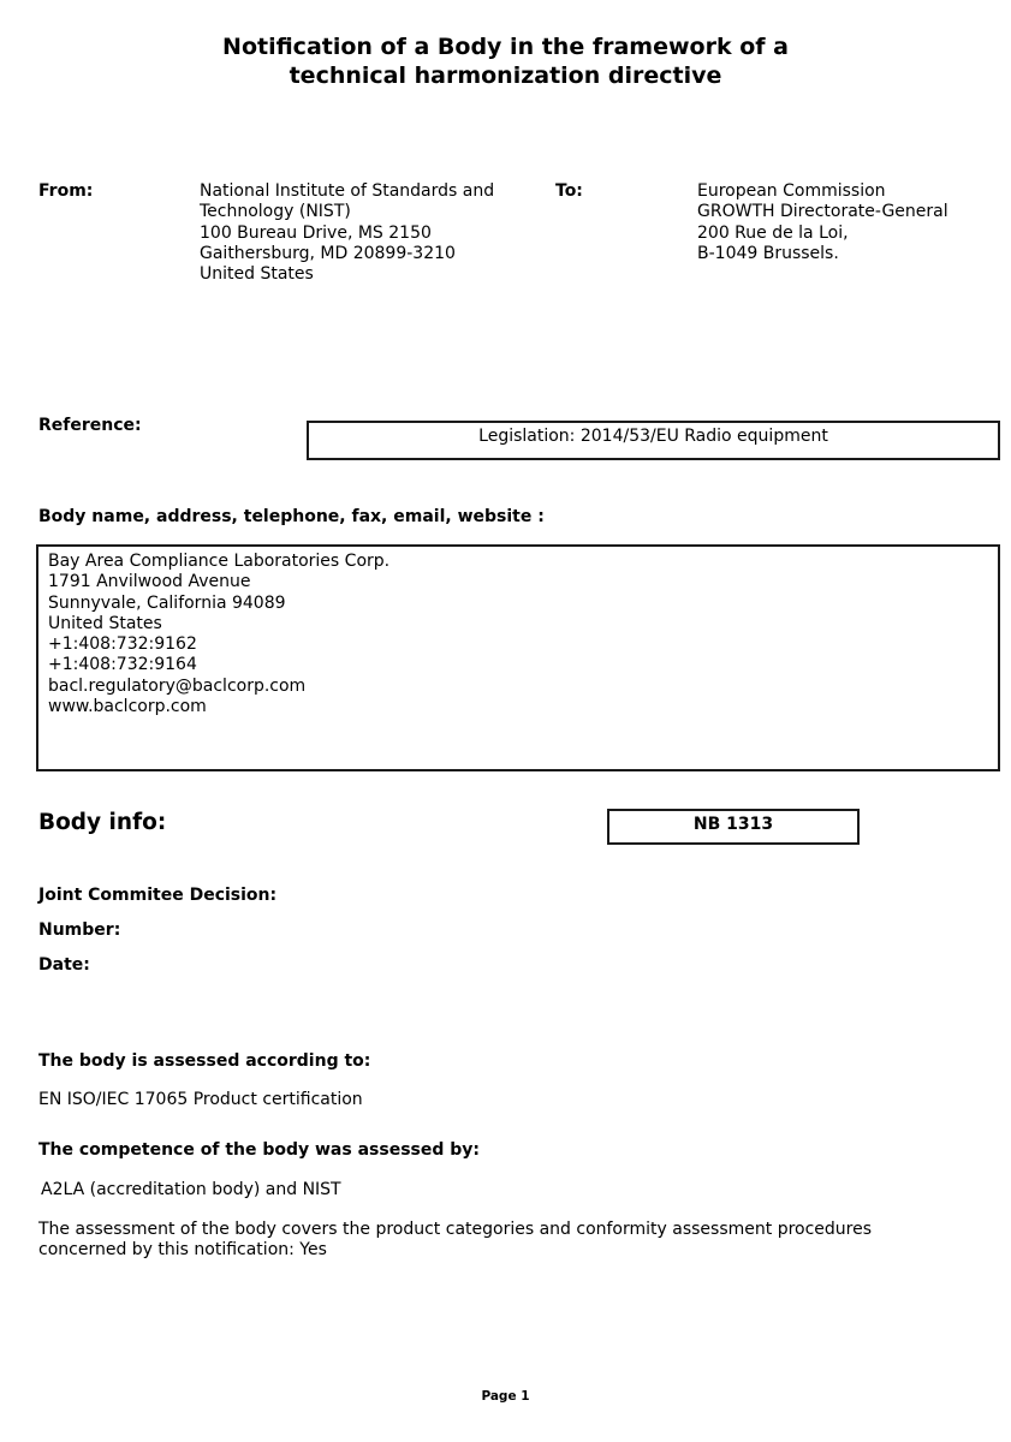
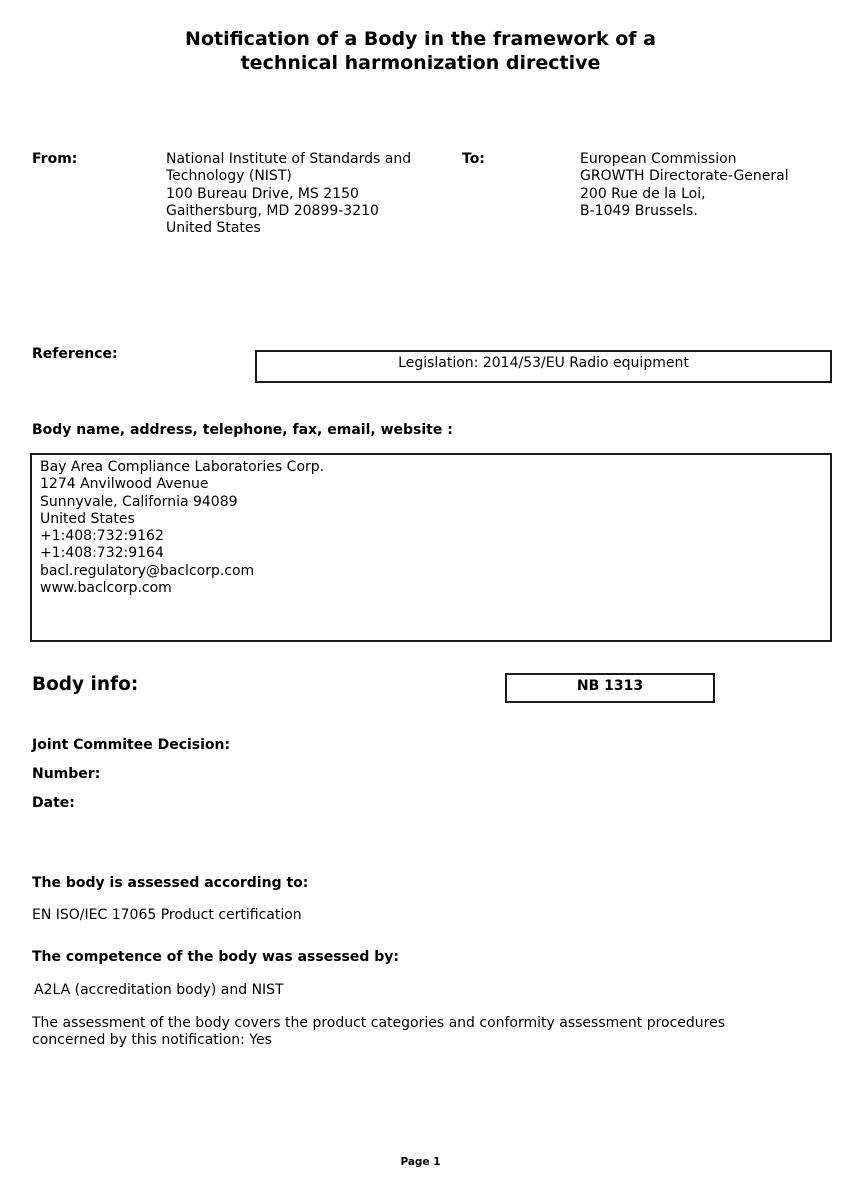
  Notification of a Body in the framework of a
  technical harmonization directive
  From:
  National Institute of Standards and
  Technology (NIST)
  100 Bureau Drive, MS 2150
  Gaithersburg, MD 20899-3210
  United States
  To:
  European Commission
  GROWTH Directorate-General
  200 Rue de la Loi,
  B-1049 Brussels.
  Reference:
  Legislation: 2014/53/EU Radio equipment
  Body name, address, telephone, fax, email, website :
  Bay Area Compliance Laboratories Corp.
- 1791 Anvilwood Avenue
+ 1274 Anvilwood Avenue
  Sunnyvale, California 94089
  United States
  +1:408:732:9162
  +1:408:732:9164
  bacl.regulatory@baclcorp.com
  www.baclcorp.com
  Body info:
  NB 1313
  Joint Commitee Decision:
  Number:
  Date:
  The body is assessed according to:
  EN ISO/IEC 17065 Product certification
  The competence of the body was assessed by:
  A2LA (accreditation body) and NIST
  The assessment of the body covers the product categories and conformity assessment procedures concerned by this notification: Yes
  Page 1
